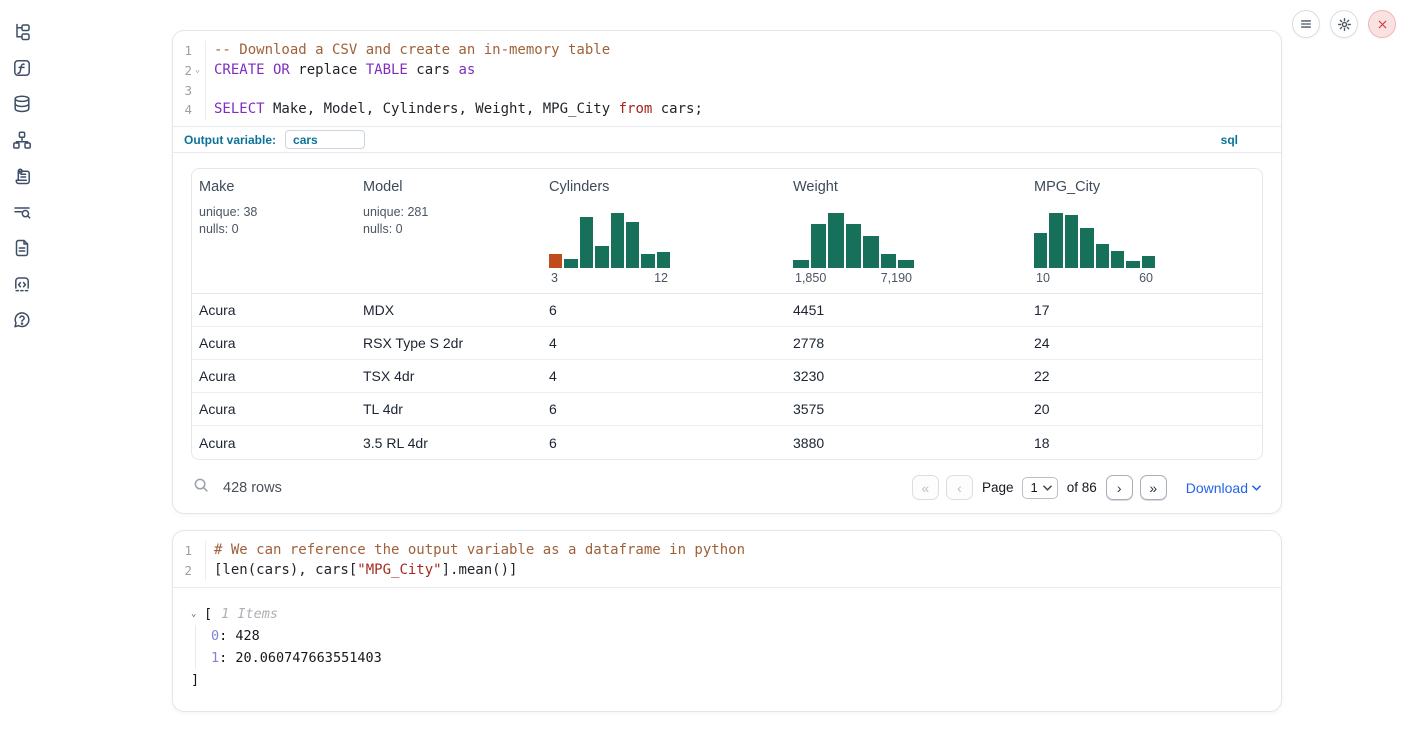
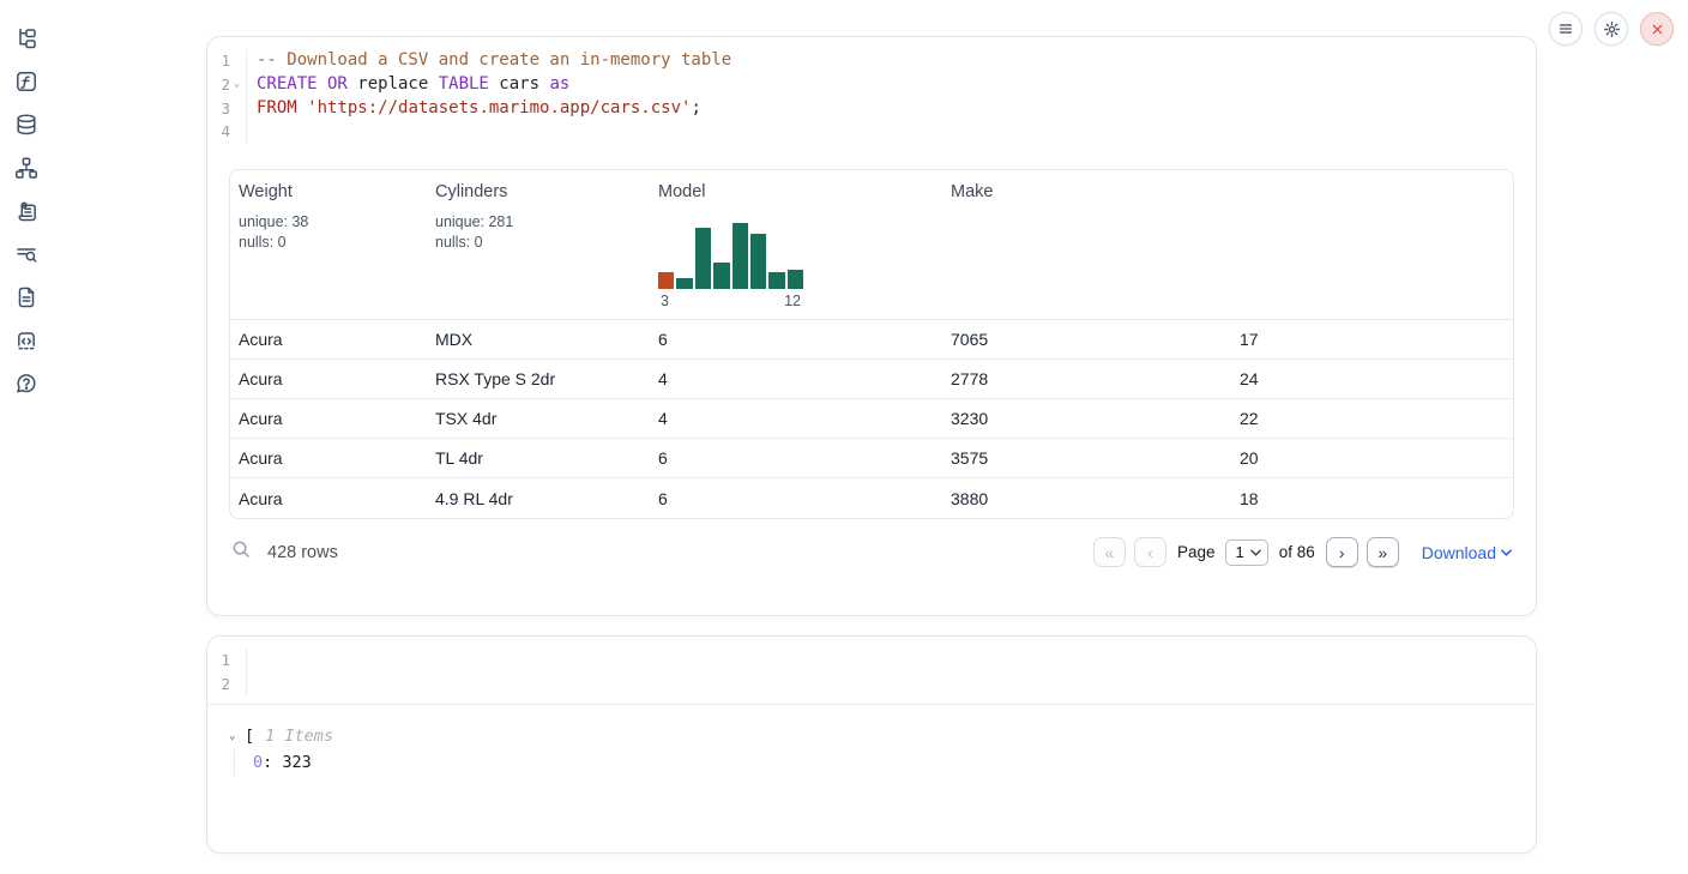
  1
  -- Download a CSV and create an in-memory table
  2
  ⌄
  CREATE OR replace TABLE cars as
  3
+ FROM 'https://datasets.marimo.app/cars.csv';
  4
- SELECT Make, Model, Cylinders, Weight, MPG_City from cars;
- Output variable:
- cars
- sql
- Make
+ Weight
  unique: 38
  nulls: 0
- Model
+ Cylinders
  unique: 281
  nulls: 0
- Cylinders
+ Model
  3
  12
- Weight
+ Make
- 1,850
- 7,190
- MPG_City
- 10
- 60
  Acura
  MDX
  6
- 4451
+ 7065
  17
  Acura
  RSX Type S 2dr
  4
  2778
  24
  Acura
  TSX 4dr
  4
  3230
  22
  Acura
  TL 4dr
  6
  3575
  20
  Acura
- 3.5 RL 4dr
+ 4.9 RL 4dr
  6
  3880
  18
  428 rows
  «
  ‹
  Page
  1
  of 86
  ›
  »
  Download
  1
- # We can reference the output variable as a dataframe in python
  2
- [len(cars), cars["MPG_City"].mean()]
  ⌄
  [
  1 Items
- 0: 428
+ 0: 323
- 1: 20.060747663551403
- ]
